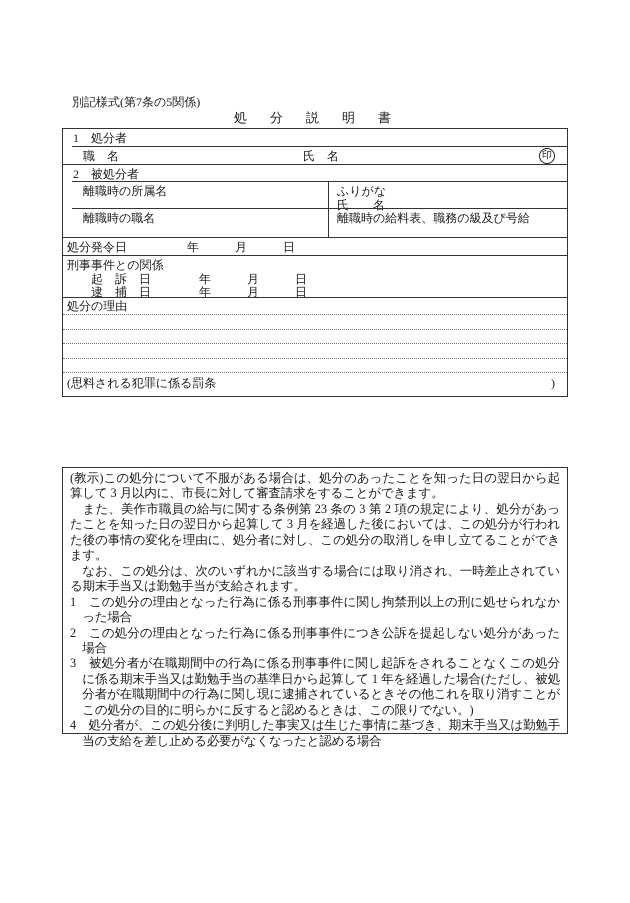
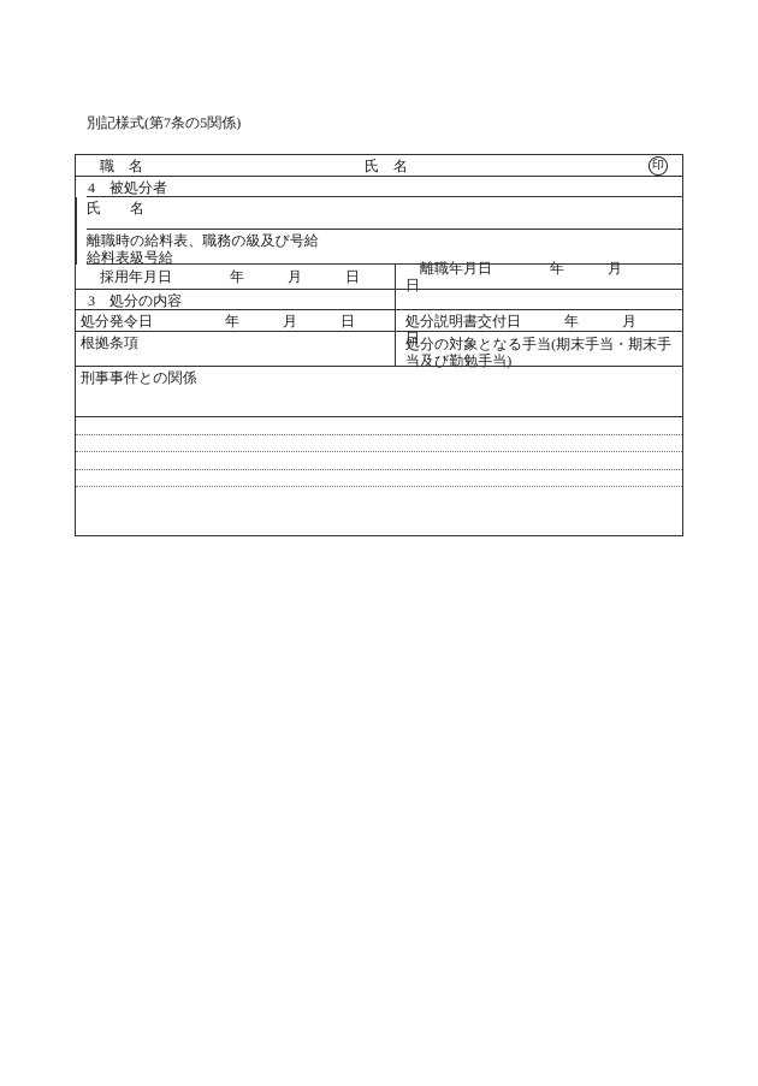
  別記様式(第7条の5関係)
- 処 分 説 明 書
- 1 処分者
  職 名
  氏 名
  印
- 2 被処分者
+ 4 被処分者
- 離職時の所属名
- ふりがな
  氏 名
- 離職時の職名
  離職時の給料表、職務の級及び号給
+ 給料表級号給
+ 採用年月日 年 月 日
+ 離職年月日 年 月 日
+ 3 処分の内容
  処分発令日 年 月 日
+ 処分説明書交付日 年 月 日
+ 根拠条項
+ 処分の対象となる手当(期末手当・期末手当及び勤勉手当)
  刑事事件との関係
- 起 訴 日 年 月 日
- 逮 捕 日 年 月 日
- 処分の理由
- (思料される犯罪に係る罰条
- )
- (教示)この処分について不服がある場合は、処分のあったことを知った日の翌日から起算して 3 月以内に、市長に対して審査請求をすることができます。
- また、美作市職員の給与に関する条例第 23 条の 3 第 2 項の規定により、処分があったことを知った日の翌日から起算して 3 月を経過した後においては、この処分が行われた後の事情の変化を理由に、処分者に対し、この処分の取消しを申し立てることができます。
- なお、この処分は、次のいずれかに該当する場合には取り消され、一時差止されている期末手当又は勤勉手当が支給されます。
- 1 この処分の理由となった行為に係る刑事事件に関し拘禁刑以上の刑に処せられなかった場合
- 2 この処分の理由となった行為に係る刑事事件につき公訴を提起しない処分があった場合
- 3 被処分者が在職期間中の行為に係る刑事事件に関し起訴をされることなくこの処分に係る期末手当又は勤勉手当の基準日から起算して 1 年を経過した場合(ただし、被処分者が在職期間中の行為に関し現に逮捕されているときその他これを取り消すことがこの処分の目的に明らかに反すると認めるときは、この限りでない。)
- 4 処分者が、この処分後に判明した事実又は生じた事情に基づき、期末手当又は勤勉手当の支給を差し止める必要がなくなったと認める場合
